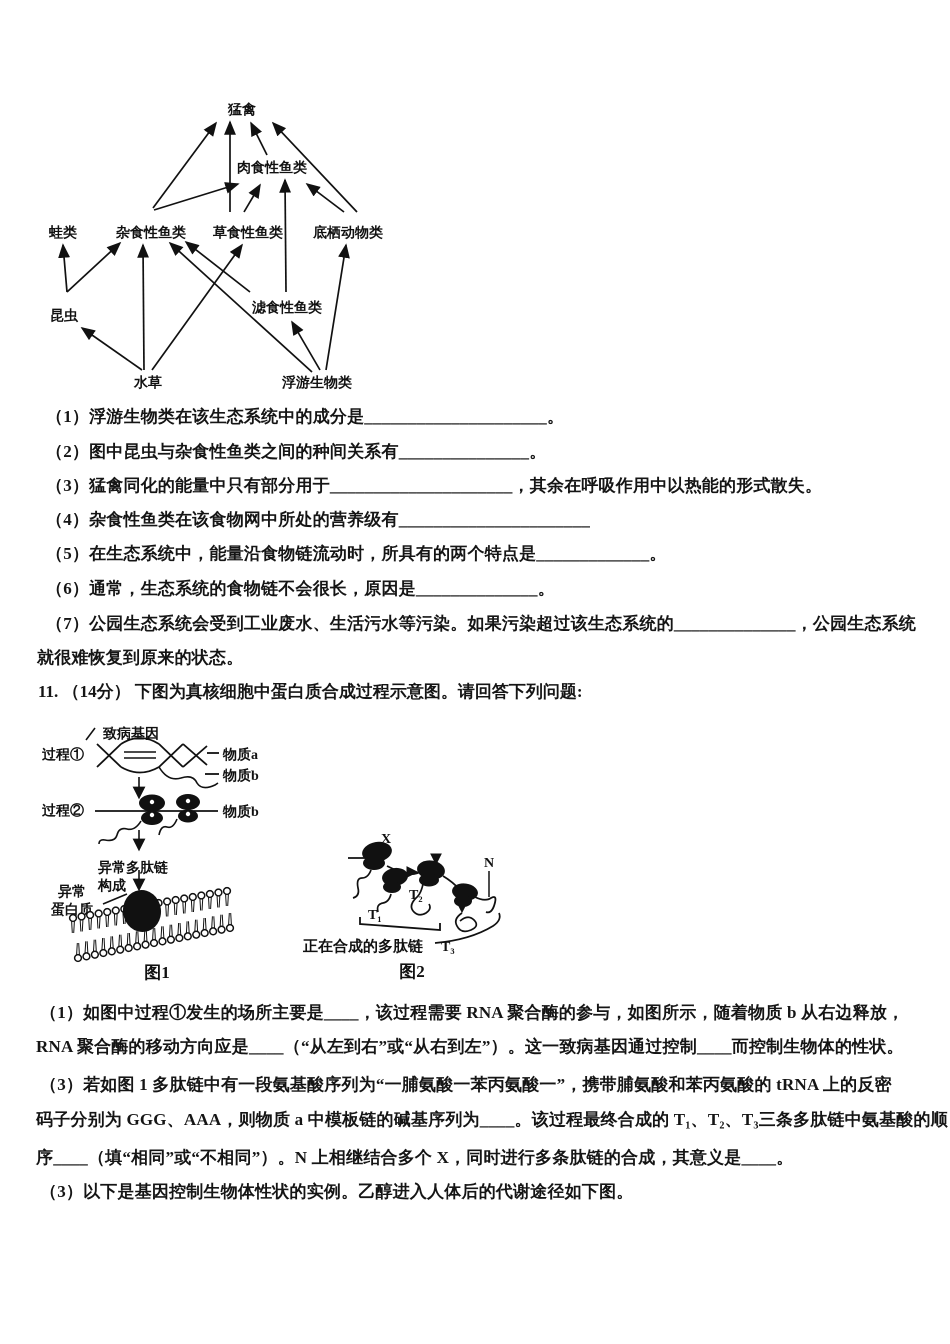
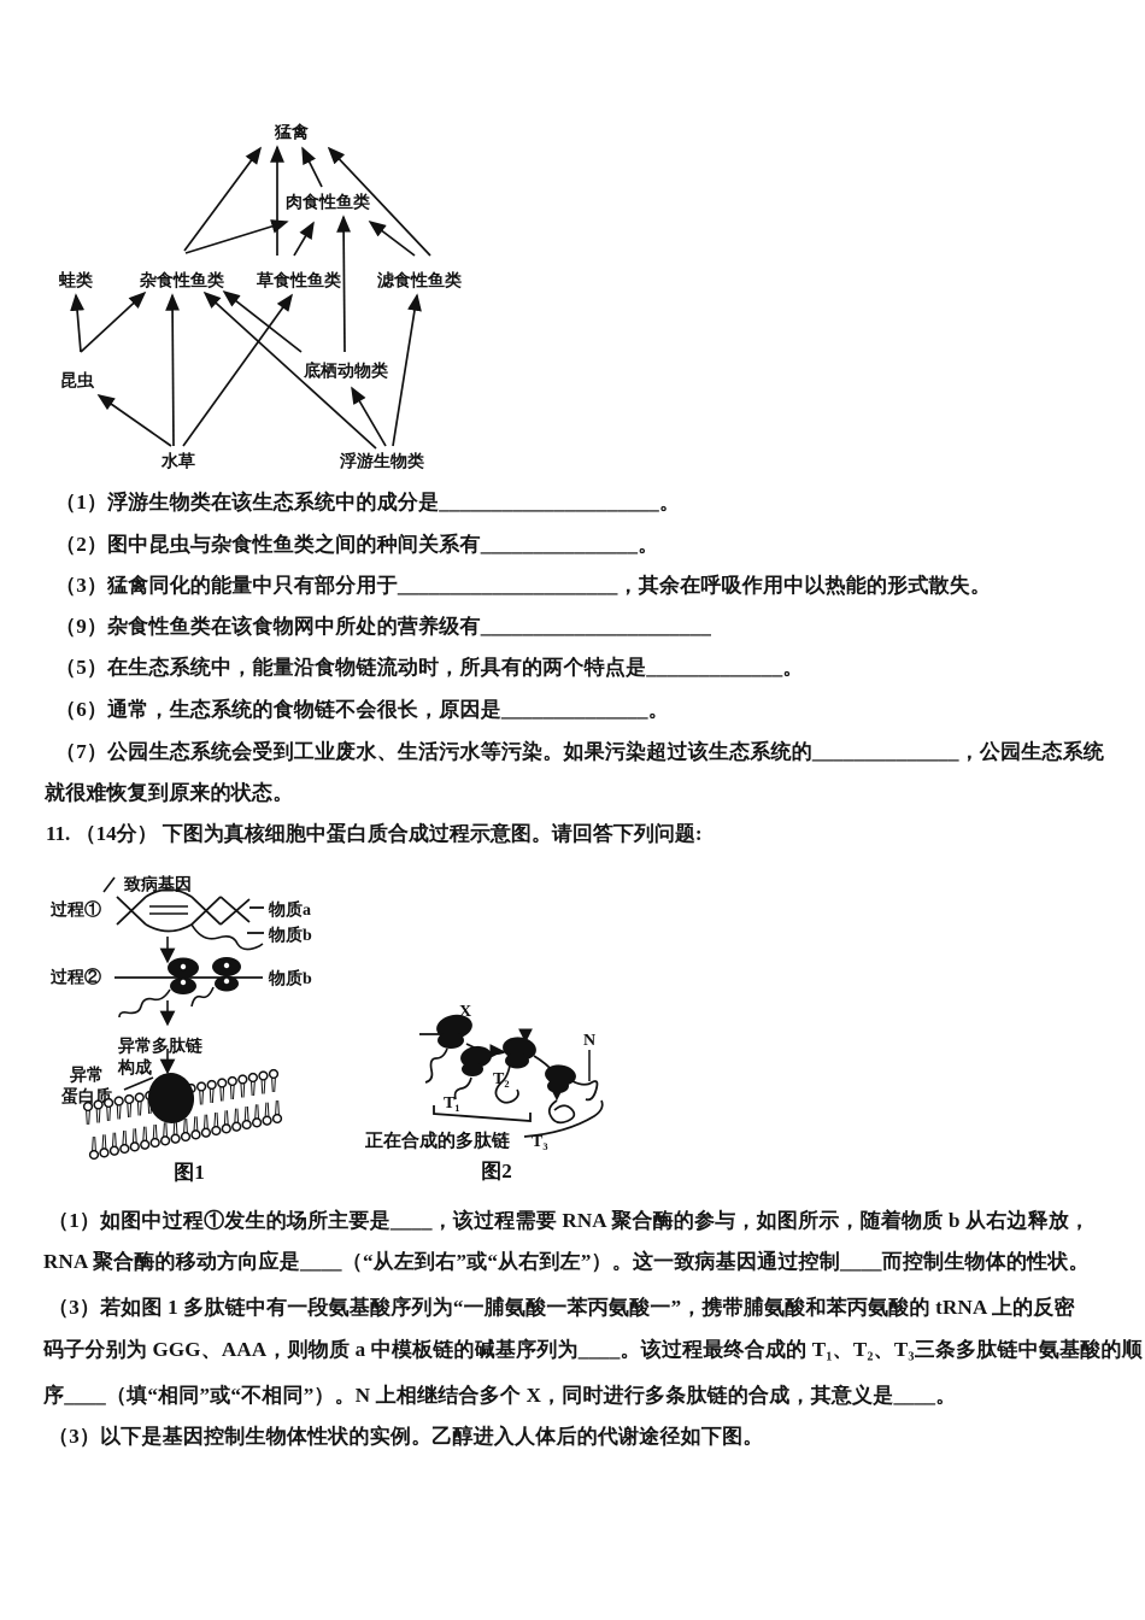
  猛禽
  肉食性鱼类
  蛙类
  杂食性鱼类
  草食性鱼类
- 底栖动物类
+ 滤食性鱼类
  昆虫
- 滤食性鱼类
+ 底栖动物类
  水草
  浮游生物类
  （1）浮游生物类在该生态系统中的成分是_____________________。
  （2）图中昆虫与杂食性鱼类之间的种间关系有_______________。
  （3）猛禽同化的能量中只有部分用于_____________________，其余在呼吸作用中以热能的形式散失。
- （4）杂食性鱼类在该食物网中所处的营养级有______________________
+ （9）杂食性鱼类在该食物网中所处的营养级有______________________
  （5）在生态系统中，能量沿食物链流动时，所具有的两个特点是_____________。
  （6）通常，生态系统的食物链不会很长，原因是______________。
  （7）公园生态系统会受到工业废水、生活污水等污染。如果污染超过该生态系统的______________，公园生态系统
  就很难恢复到原来的状态。
  11. （14分） 下图为真核细胞中蛋白质合成过程示意图。请回答下列问题:
  致病基因
  过程①
  物质a
  物质b
  过程②
  物质b
  异常多肽链
  构成
  异常
  蛋白质
  图1
  X
  N
  T₁
  T₂
  T₃
  正在合成的多肽链
  图2
  （1）如图中过程①发生的场所主要是____，该过程需要 RNA 聚合酶的参与，如图所示，随着物质 b 从右边释放，
  RNA 聚合酶的移动方向应是____（“从左到右”或“从右到左”）。这一致病基因通过控制____而控制生物体的性状。
  （3）若如图 1 多肽链中有一段氨基酸序列为“一脯氨酸一苯丙氨酸一”，携带脯氨酸和苯丙氨酸的 tRNA 上的反密
  码子分别为 GGG、AAA，则物质 a 中模板链的碱基序列为____。该过程最终合成的 T₁、T₂、T₃三条多肽链中氨基酸的顺
  序____（填“相同”或“不相同”）。N 上相继结合多个 X，同时进行多条肽链的合成，其意义是____。
  （3）以下是基因控制生物体性状的实例。乙醇进入人体后的代谢途径如下图。
